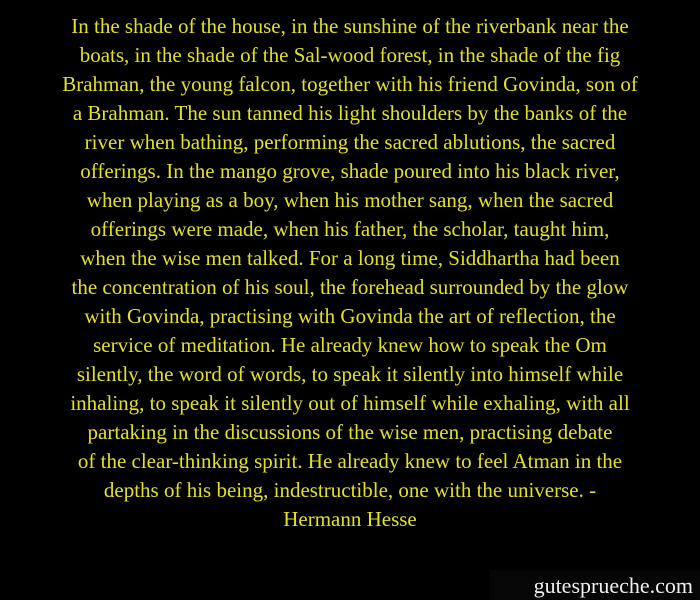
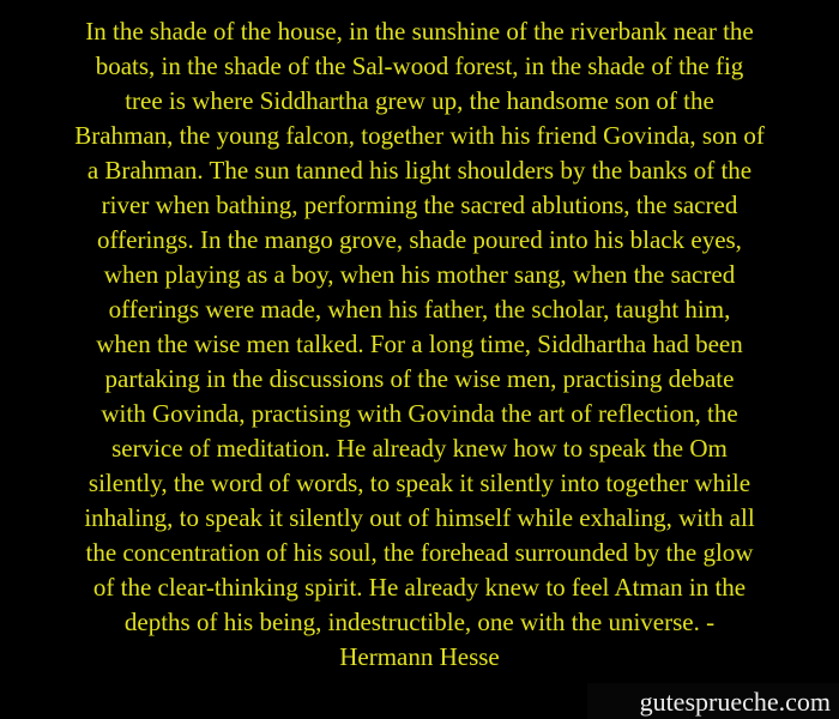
  In the shade of the house, in the sunshine of the riverbank near the
  boats, in the shade of the Sal-wood forest, in the shade of the fig
+ tree is where Siddhartha grew up, the handsome son of the
  Brahman, the young falcon, together with his friend Govinda, son of
  a Brahman. The sun tanned his light shoulders by the banks of the
  river when bathing, performing the sacred ablutions, the sacred
- offerings. In the mango grove, shade poured into his black river,
+ offerings. In the mango grove, shade poured into his black eyes,
  when playing as a boy, when his mother sang, when the sacred
  offerings were made, when his father, the scholar, taught him,
  when the wise men talked. For a long time, Siddhartha had been
- the concentration of his soul, the forehead surrounded by the glow
+ partaking in the discussions of the wise men, practising debate
  with Govinda, practising with Govinda the art of reflection, the
  service of meditation. He already knew how to speak the Om
- silently, the word of words, to speak it silently into himself while
+ silently, the word of words, to speak it silently into together while
  inhaling, to speak it silently out of himself while exhaling, with all
- partaking in the discussions of the wise men, practising debate
+ the concentration of his soul, the forehead surrounded by the glow
  of the clear-thinking spirit. He already knew to feel Atman in the
  depths of his being, indestructible, one with the universe. -
  Hermann Hesse
  gutesprueche.com
